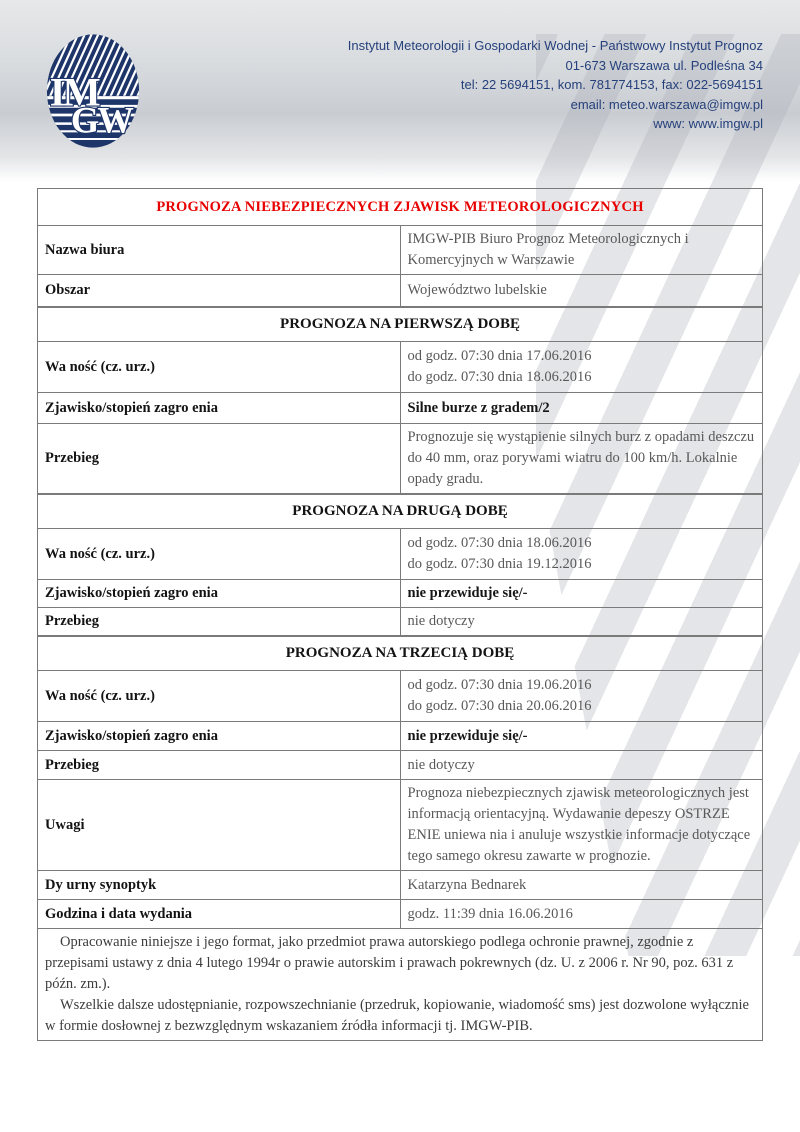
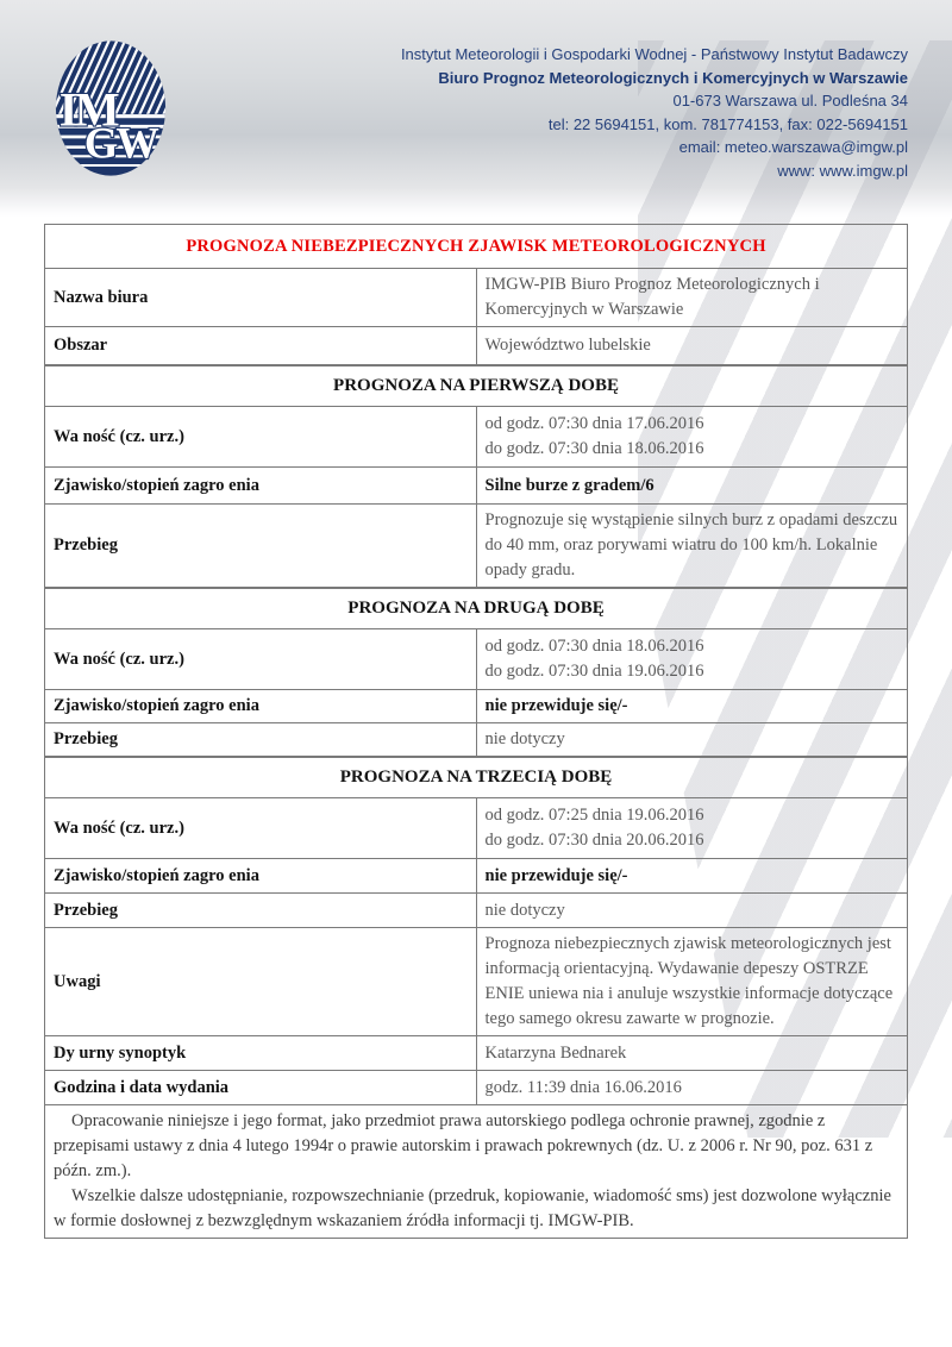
  IM
  GW
- Instytut Meteorologii i Gospodarki Wodnej - Państwowy Instytut Prognoz
+ Instytut Meteorologii i Gospodarki Wodnej - Państwowy Instytut Badawczy
+ Biuro Prognoz Meteorologicznych i Komercyjnych w Warszawie
  01-673 Warszawa ul. Podleśna 34
  tel: 22 5694151, kom. 781774153, fax: 022-5694151
  email: meteo.warszawa@imgw.pl
  www: www.imgw.pl
  PROGNOZA NIEBEZPIECZNYCH ZJAWISK METEOROLOGICZNYCH
  Nazwa biura	IMGW-PIB Biuro Prognoz Meteorologicznych i Komercyjnych w Warszawie
  Obszar	Województwo lubelskie
  PROGNOZA NA PIERWSZĄ DOBĘ
  Wa ność (cz. urz.)	od godz. 07:30 dnia 17.06.2016 do godz. 07:30 dnia 18.06.2016
- Zjawisko/stopień zagro enia	Silne burze z gradem/2
+ Zjawisko/stopień zagro enia	Silne burze z gradem/6
  Przebieg	Prognozuje się wystąpienie silnych burz z opadami deszczu do 40 mm, oraz porywami wiatru do 100 km/h. Lokalnie opady gradu.
  PROGNOZA NA DRUGĄ DOBĘ
- Wa ność (cz. urz.)	od godz. 07:30 dnia 18.06.2016 do godz. 07:30 dnia 19.12.2016
+ Wa ność (cz. urz.)	od godz. 07:30 dnia 18.06.2016 do godz. 07:30 dnia 19.06.2016
  Zjawisko/stopień zagro enia	nie przewiduje się/-
  Przebieg	nie dotyczy
  PROGNOZA NA TRZECIĄ DOBĘ
- Wa ność (cz. urz.)	od godz. 07:30 dnia 19.06.2016 do godz. 07:30 dnia 20.06.2016
+ Wa ność (cz. urz.)	od godz. 07:25 dnia 19.06.2016 do godz. 07:30 dnia 20.06.2016
  Zjawisko/stopień zagro enia	nie przewiduje się/-
  Przebieg	nie dotyczy
  Uwagi	Prognoza niebezpiecznych zjawisk meteorologicznych jest informacją orientacyjną. Wydawanie depeszy OSTRZE ENIE uniewa nia i anuluje wszystkie informacje dotyczące tego samego okresu zawarte w prognozie.
  Dy urny synoptyk	Katarzyna Bednarek
  Godzina i data wydania	godz. 11:39 dnia 16.06.2016
  Opracowanie niniejsze i jego format, jako przedmiot prawa autorskiego podlega ochronie prawnej, zgodnie z przepisami ustawy z dnia 4 lutego 1994r o prawie autorskim i prawach pokrewnych (dz. U. z 2006 r. Nr 90, poz. 631 z późn. zm.). Wszelkie dalsze udostępnianie, rozpowszechnianie (przedruk, kopiowanie, wiadomość sms) jest dozwolone wyłącznie w formie dosłownej z bezwzględnym wskazaniem źródła informacji tj. IMGW-PIB.
